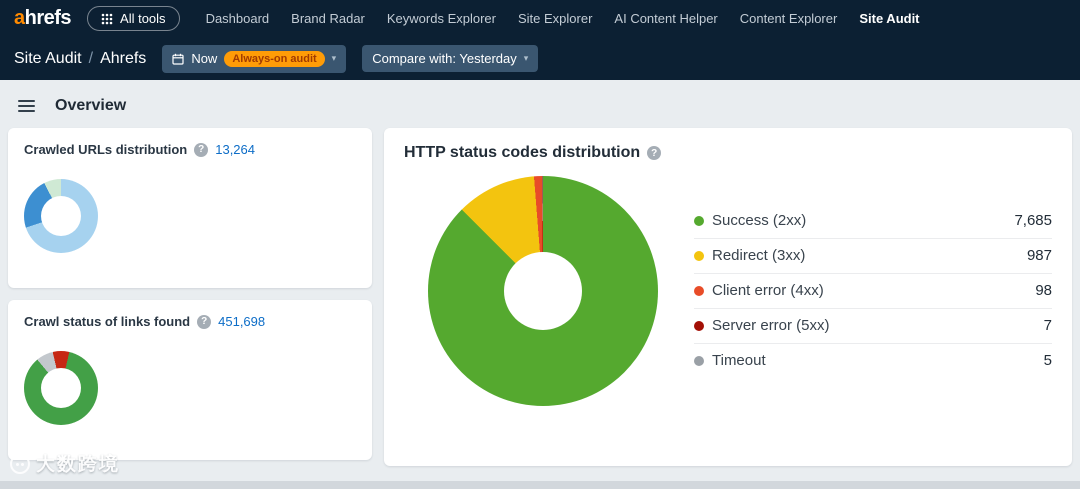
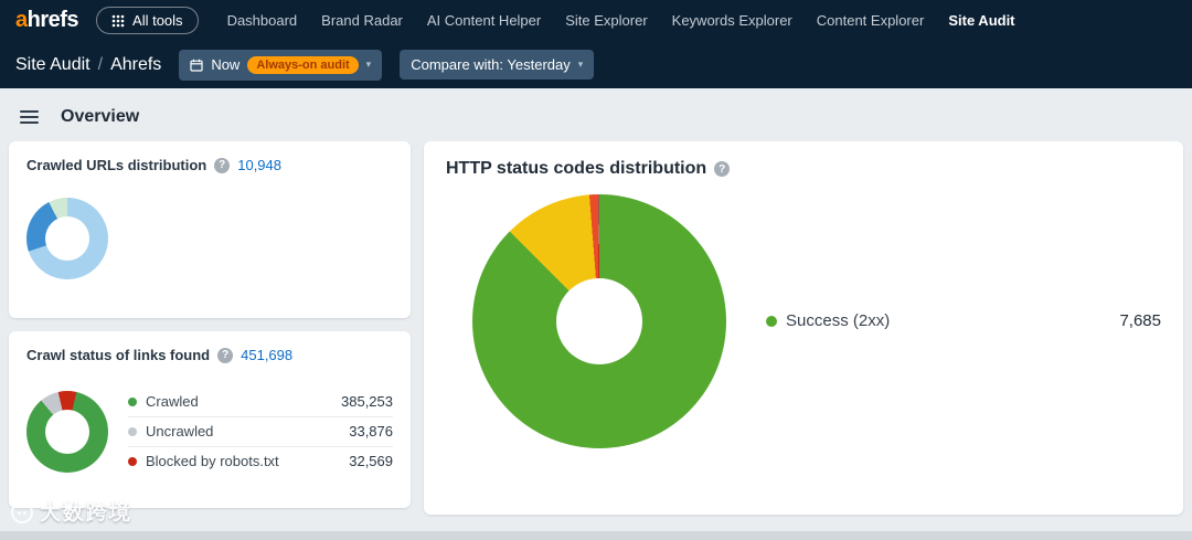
  ahrefs
  All tools
  Dashboard
  Brand Radar
- Keywords Explorer
+ AI Content Helper
  Site Explorer
- AI Content Helper
+ Keywords Explorer
  Content Explorer
  Site Audit
  Site Audit
  /
  Ahrefs
  Now
  Always-on audit
  ▾
  Compare with: Yesterday
  ▾
  Overview
  Crawled URLs distribution
  ?
- 13,264
+ 10,948
  Crawl status of links found
  ?
  451,698
+ Crawled
+ 385,253
+ Uncrawled
+ 33,876
+ Blocked by robots.txt
+ 32,569
  HTTP status codes distribution
  ?
  Success (2xx)
  7,685
- Redirect (3xx)
- 987
- Client error (4xx)
- 98
- Server error (5xx)
- 7
- Timeout
- 5
  大数跨境
